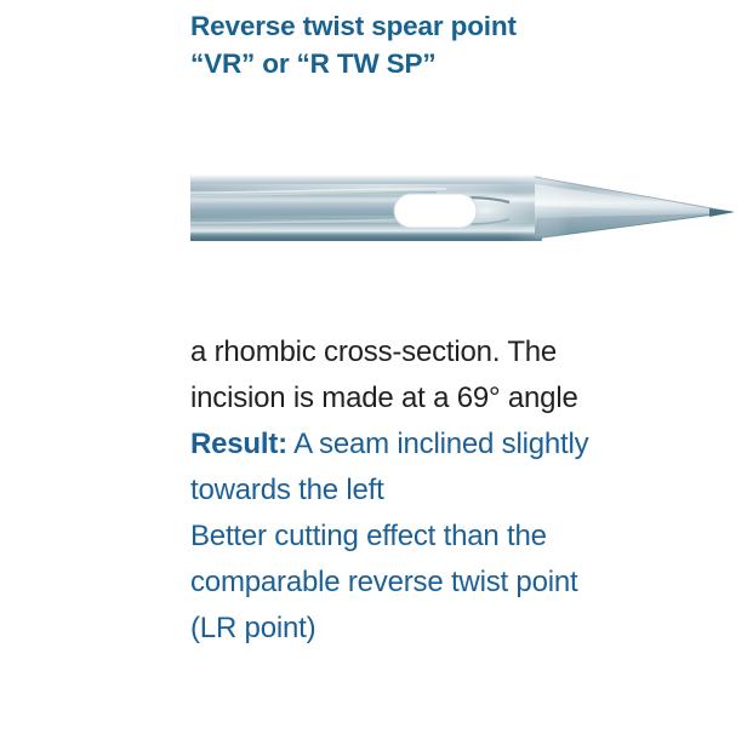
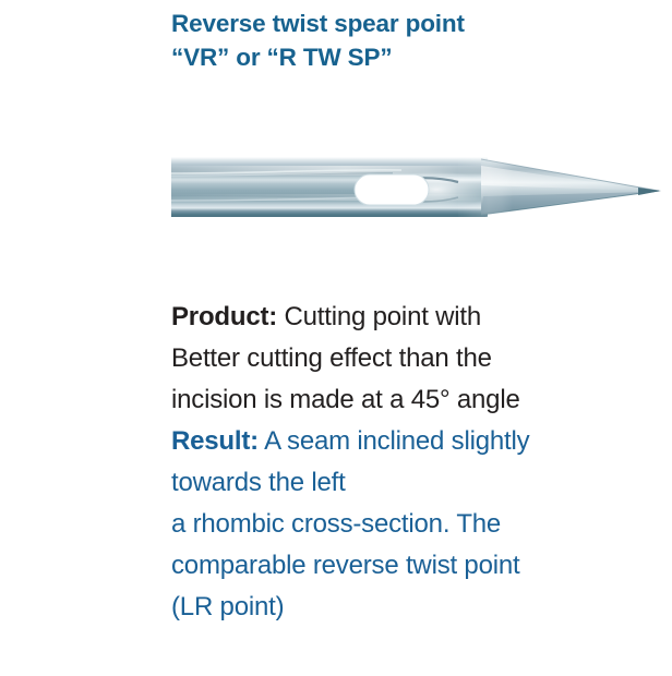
  Reverse twist spear point
  “VR” or “R TW SP”
+ Product: Cutting point with
- a rhombic cross-section. The
+ Better cutting effect than the
- incision is made at a 69° angle
+ incision is made at a 45° angle
  Result: A seam inclined slightly
  towards the left
- Better cutting effect than the
+ a rhombic cross-section. The
  comparable reverse twist point
  (LR point)
